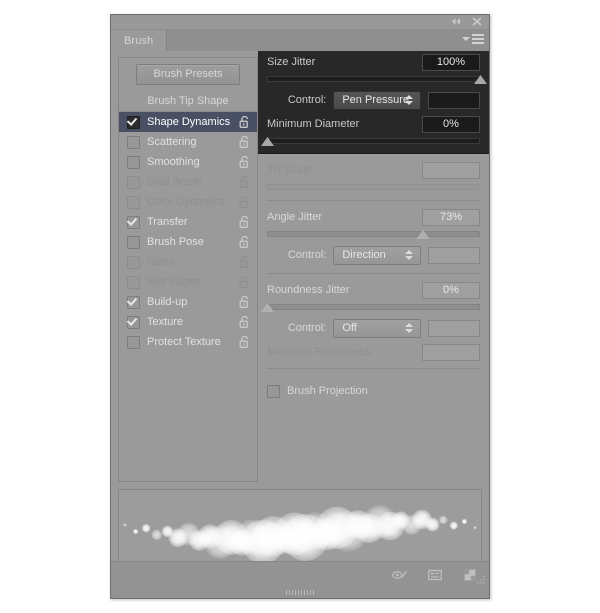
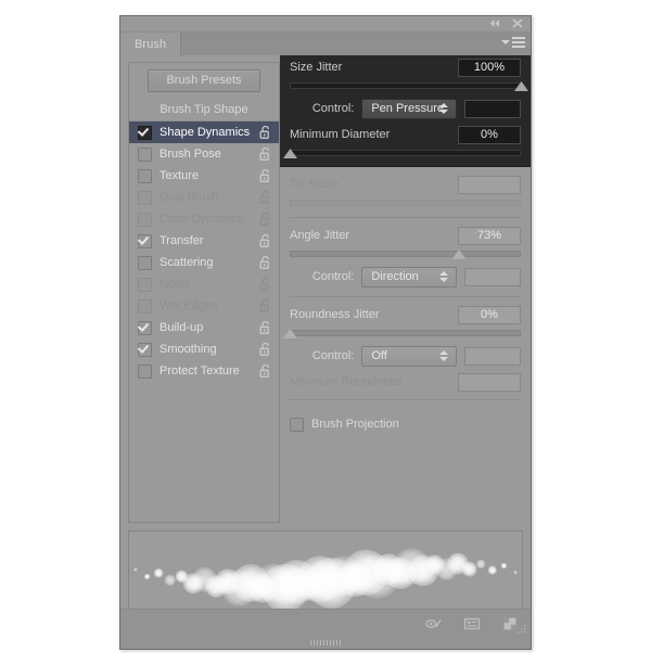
  Brush
  Brush Presets
  Brush Tip Shape
  Shape Dynamics
- Scattering
+ Brush Pose
- Smoothing
+ Texture
  Transfer
- Brush Pose
+ Scattering
  Build-up
- Texture
+ Smoothing
  Protect Texture
  Size Jitter
  100%
  Control:
  Pen Pressure
  Minimum Diameter
  0%
  Angle Jitter
  73%
  Control:
  Direction
  Roundness Jitter
  0%
  Control:
  Off
  Brush Projection
